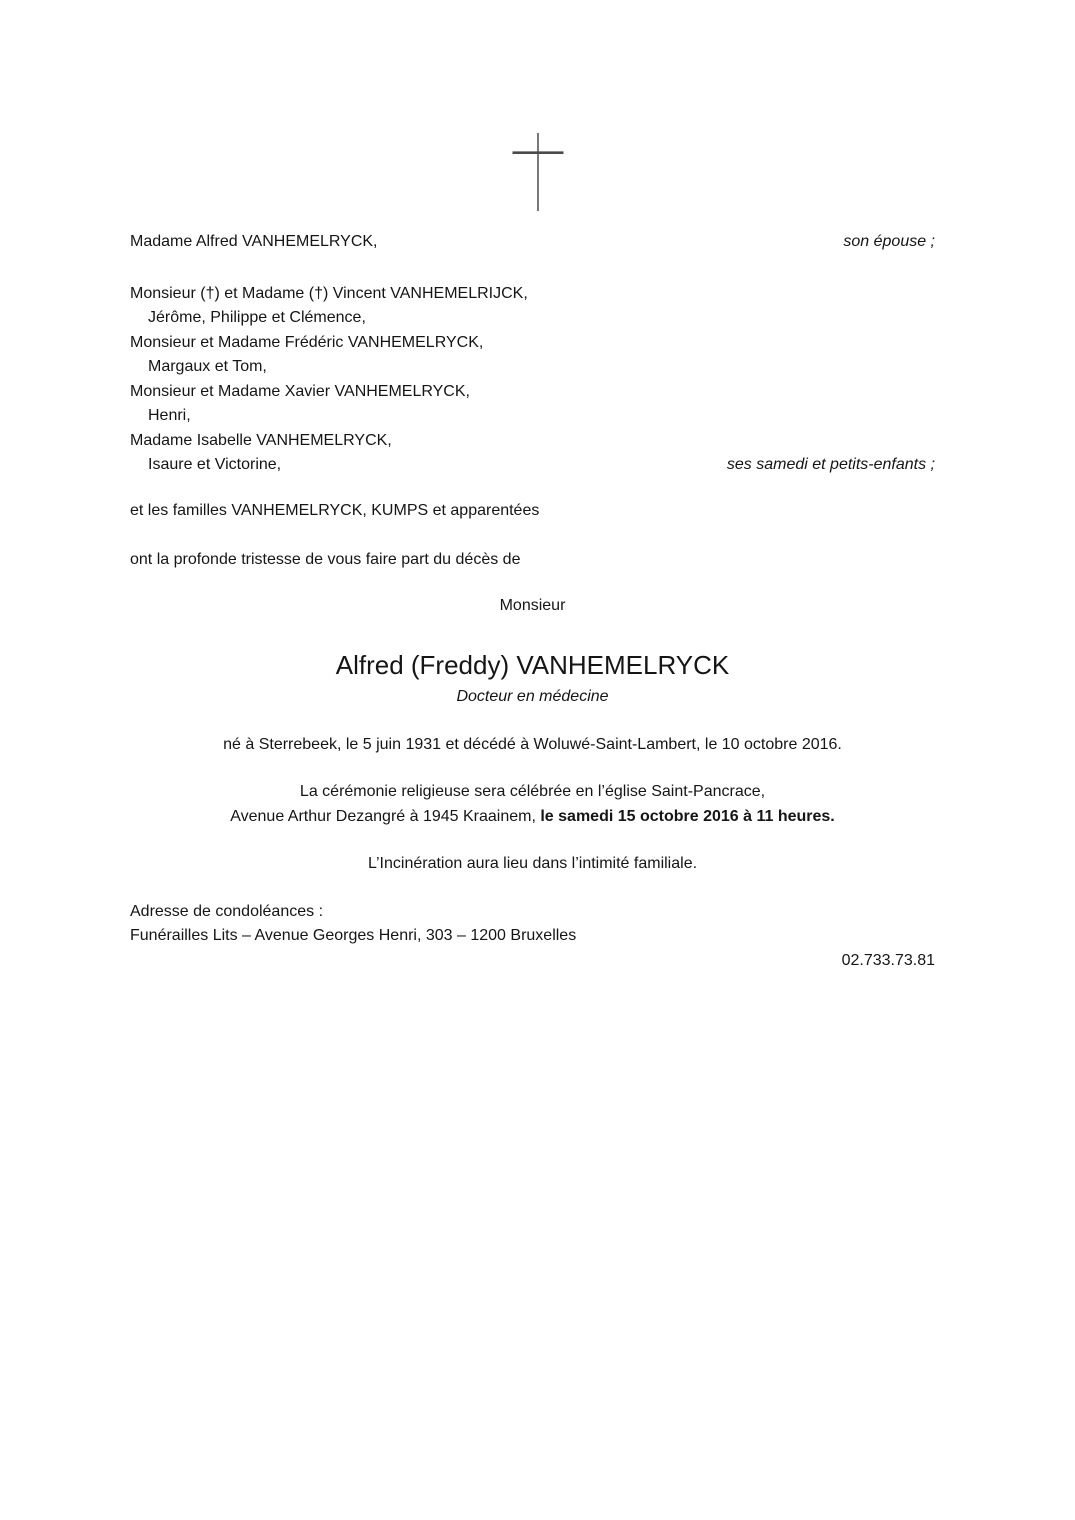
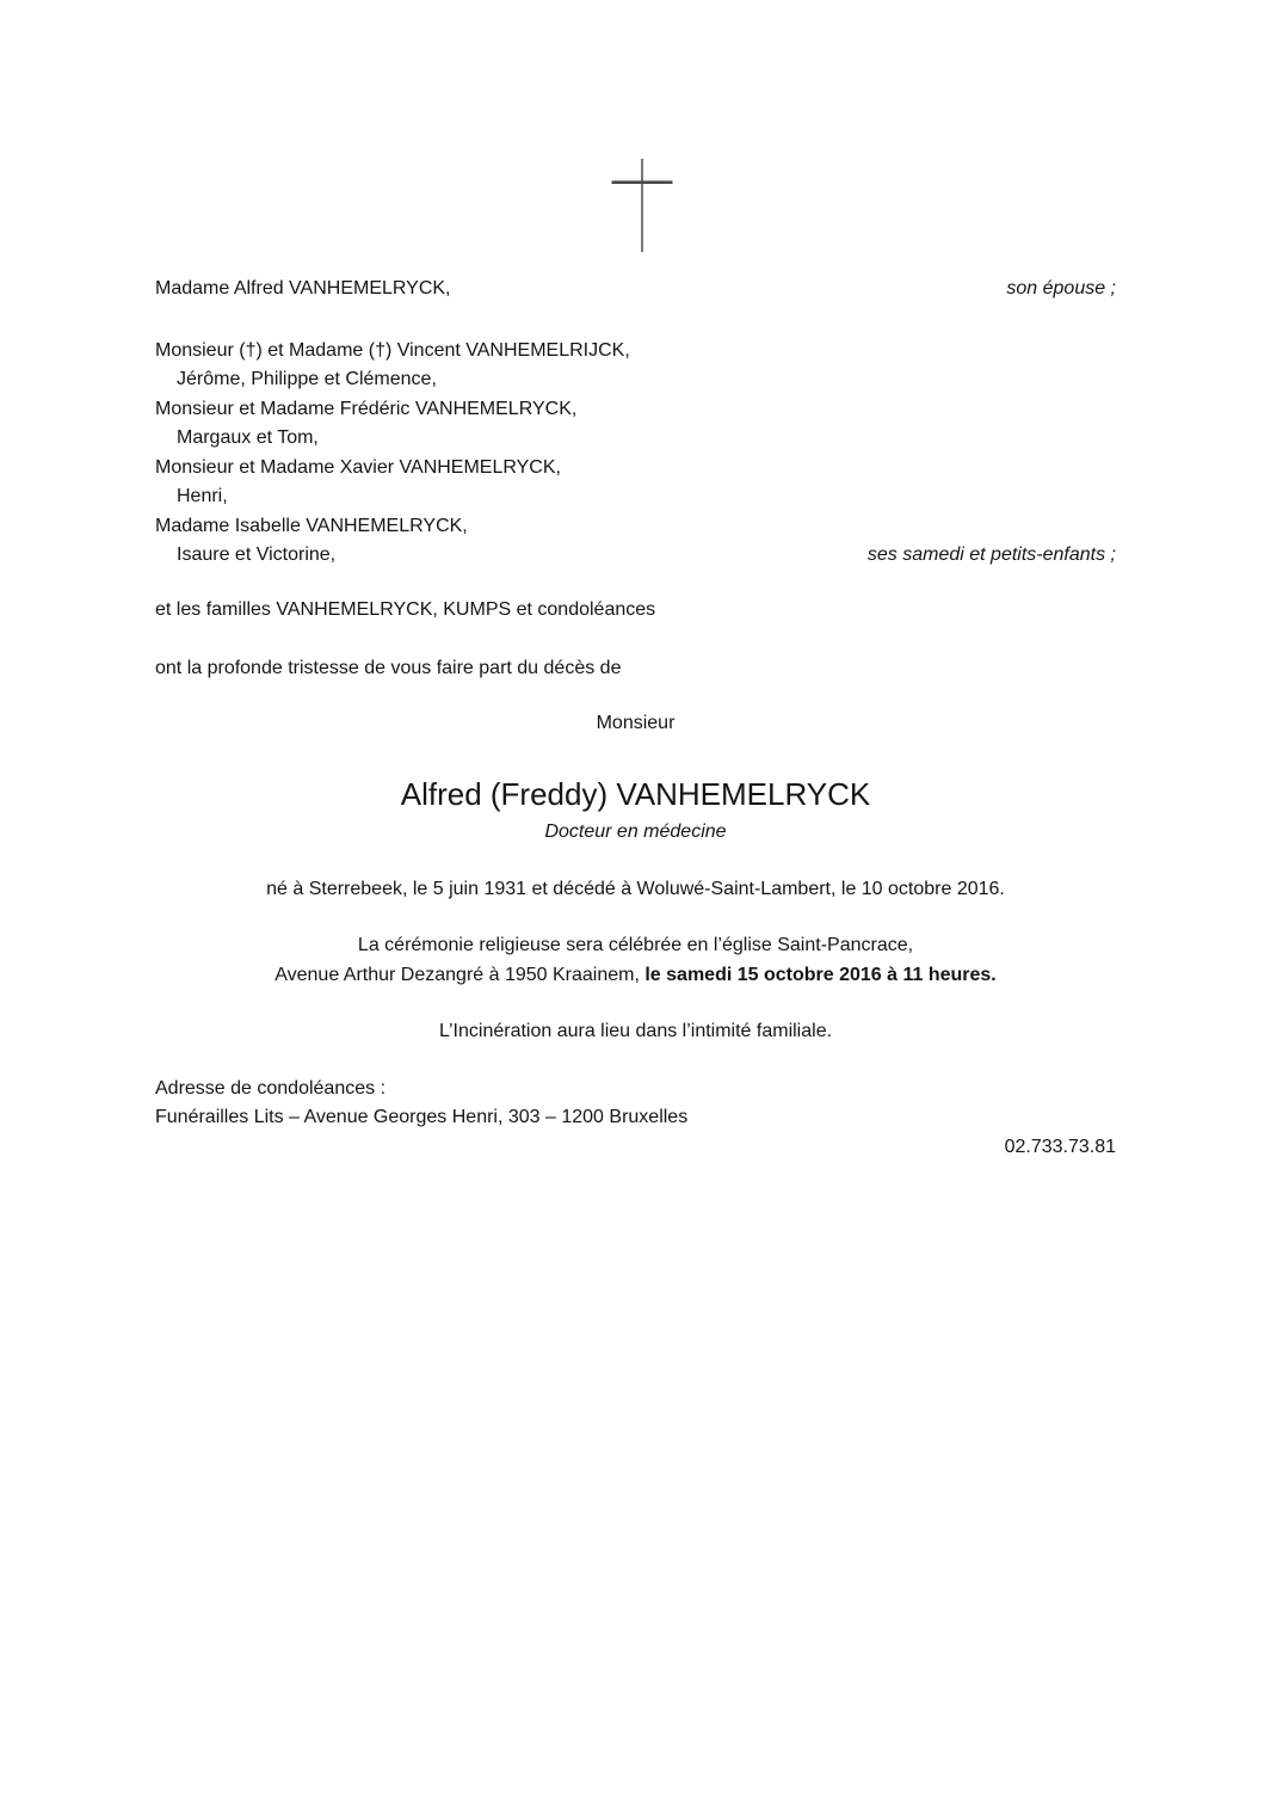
  Madame Alfred VANHEMELRYCK,
  son épouse ;
  Monsieur (†) et Madame (†) Vincent VANHEMELRIJCK,
  Jérôme, Philippe et Clémence,
  Monsieur et Madame Frédéric VANHEMELRYCK,
  Margaux et Tom,
  Monsieur et Madame Xavier VANHEMELRYCK,
  Henri,
  Madame Isabelle VANHEMELRYCK,
  Isaure et Victorine,
  ses samedi et petits-enfants ;
- et les familles VANHEMELRYCK, KUMPS et apparentées
+ et les familles VANHEMELRYCK, KUMPS et condoléances
  ont la profonde tristesse de vous faire part du décès de
  Monsieur
  Alfred (Freddy) VANHEMELRYCK
  Docteur en médecine
  né à Sterrebeek, le 5 juin 1931 et décédé à Woluwé-Saint-Lambert, le 10 octobre 2016.
  La cérémonie religieuse sera célébrée en l’église Saint-Pancrace,
- Avenue Arthur Dezangré à 1945 Kraainem, le samedi 15 octobre 2016 à 11 heures.
+ Avenue Arthur Dezangré à 1950 Kraainem, le samedi 15 octobre 2016 à 11 heures.
  L’Incinération aura lieu dans l’intimité familiale.
  Adresse de condoléances :
  Funérailles Lits – Avenue Georges Henri, 303 – 1200 Bruxelles
  02.733.73.81
